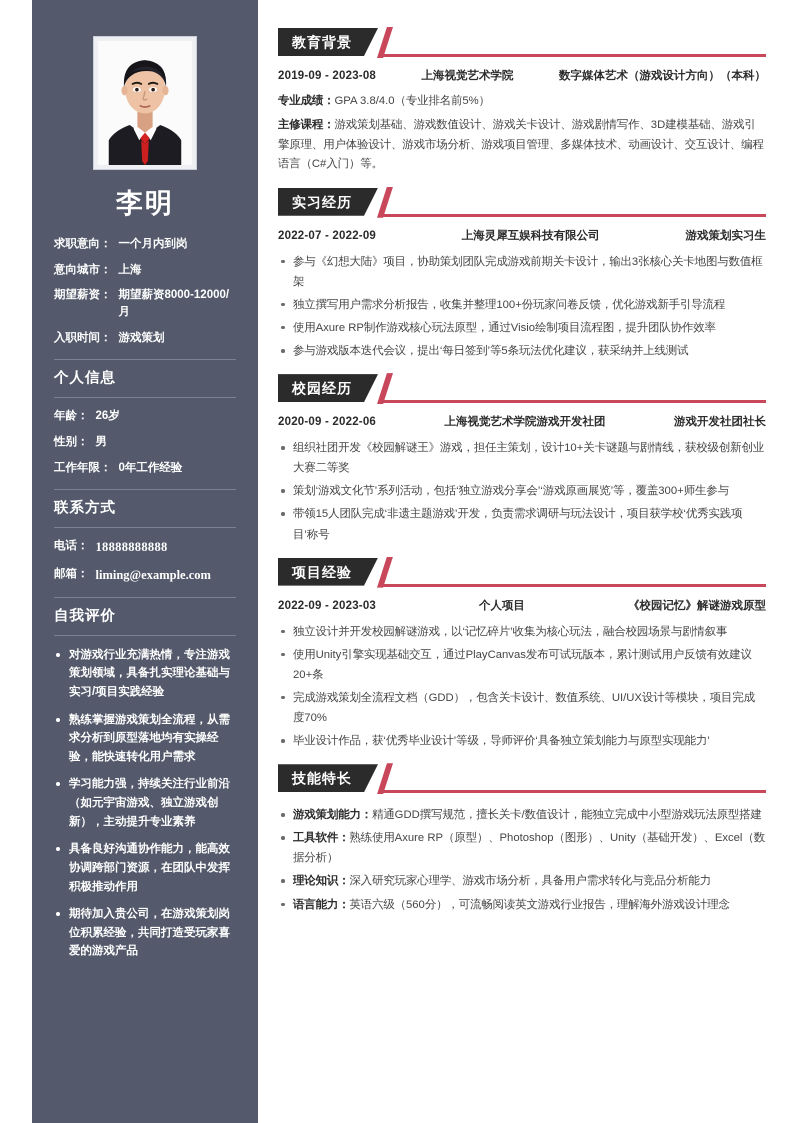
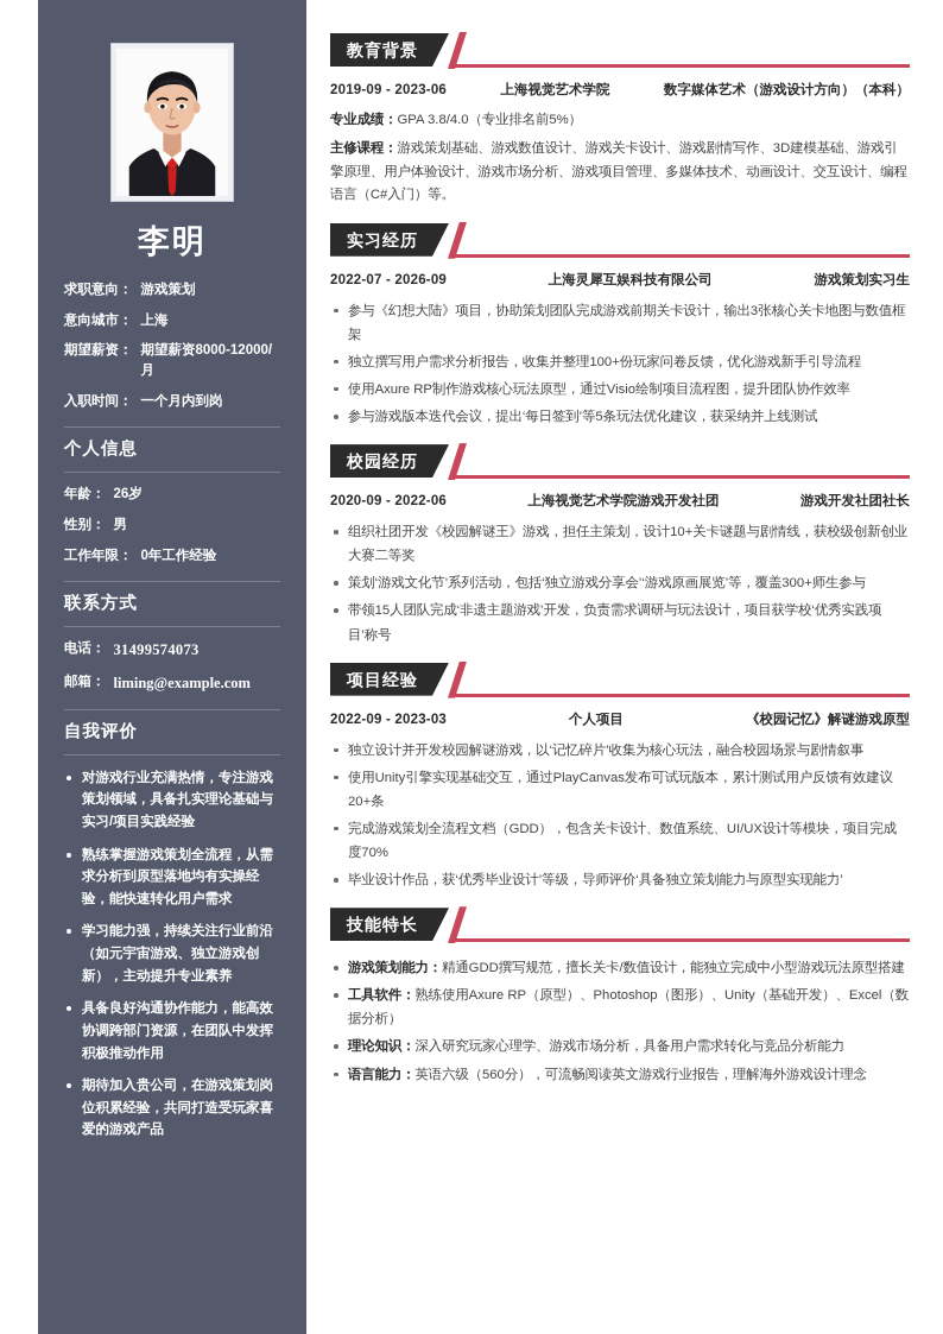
  李明
  求职意向：
- 一个月内到岗
+ 游戏策划
  意向城市：
  上海
  期望薪资：
  期望薪资8000-12000/月
  入职时间：
- 游戏策划
+ 一个月内到岗
  个人信息
  年龄：
  26岁
  性别：
  男
  工作年限：
  0年工作经验
  联系方式
  电话：
- 18888888888
+ 31499574073
  邮箱：
  liming@example.com
  自我评价
  对游戏行业充满热情，专注游戏策划领域，具备扎实理论基础与实习/项目实践经验
  熟练掌握游戏策划全流程，从需求分析到原型落地均有实操经验，能快速转化用户需求
  学习能力强，持续关注行业前沿（如元宇宙游戏、独立游戏创新），主动提升专业素养
  具备良好沟通协作能力，能高效协调跨部门资源，在团队中发挥积极推动作用
  期待加入贵公司，在游戏策划岗位积累经验，共同打造受玩家喜爱的游戏产品
  教育背景
- 2019-09 - 2023-08
+ 2019-09 - 2023-06
  上海视觉艺术学院
  数字媒体艺术（游戏设计方向）（本科）
  专业成绩：GPA 3.8/4.0（专业排名前5%）
  主修课程：游戏策划基础、游戏数值设计、游戏关卡设计、游戏剧情写作、3D建模基础、游戏引擎原理、用户体验设计、游戏市场分析、游戏项目管理、多媒体技术、动画设计、交互设计、编程语言（C#入门）等。
  实习经历
- 2022-07 - 2022-09
+ 2022-07 - 2026-09
  上海灵犀互娱科技有限公司
  游戏策划实习生
  参与《幻想大陆》项目，协助策划团队完成游戏前期关卡设计，输出3张核心关卡地图与数值框架
  独立撰写用户需求分析报告，收集并整理100+份玩家问卷反馈，优化游戏新手引导流程
  使用Axure RP制作游戏核心玩法原型，通过Visio绘制项目流程图，提升团队协作效率
  参与游戏版本迭代会议，提出‘每日签到’等5条玩法优化建议，获采纳并上线测试
  校园经历
  2020-09 - 2022-06
  上海视觉艺术学院游戏开发社团
  游戏开发社团社长
  组织社团开发《校园解谜王》游戏，担任主策划，设计10+关卡谜题与剧情线，获校级创新创业大赛二等奖
  策划‘游戏文化节’系列活动，包括‘独立游戏分享会’‘游戏原画展览’等，覆盖300+师生参与
  带领15人团队完成‘非遗主题游戏’开发，负责需求调研与玩法设计，项目获学校‘优秀实践项目’称号
  项目经验
  2022-09 - 2023-03
  个人项目
  《校园记忆》解谜游戏原型
  独立设计并开发校园解谜游戏，以‘记忆碎片’收集为核心玩法，融合校园场景与剧情叙事
  使用Unity引擎实现基础交互，通过PlayCanvas发布可试玩版本，累计测试用户反馈有效建议20+条
  完成游戏策划全流程文档（GDD），包含关卡设计、数值系统、UI/UX设计等模块，项目完成度70%
  毕业设计作品，获‘优秀毕业设计’等级，导师评价‘具备独立策划能力与原型实现能力’
  技能特长
  游戏策划能力：精通GDD撰写规范，擅长关卡/数值设计，能独立完成中小型游戏玩法原型搭建
  工具软件：熟练使用Axure RP（原型）、Photoshop（图形）、Unity（基础开发）、Excel（数据分析）
  理论知识：深入研究玩家心理学、游戏市场分析，具备用户需求转化与竞品分析能力
  语言能力：英语六级（560分），可流畅阅读英文游戏行业报告，理解海外游戏设计理念
